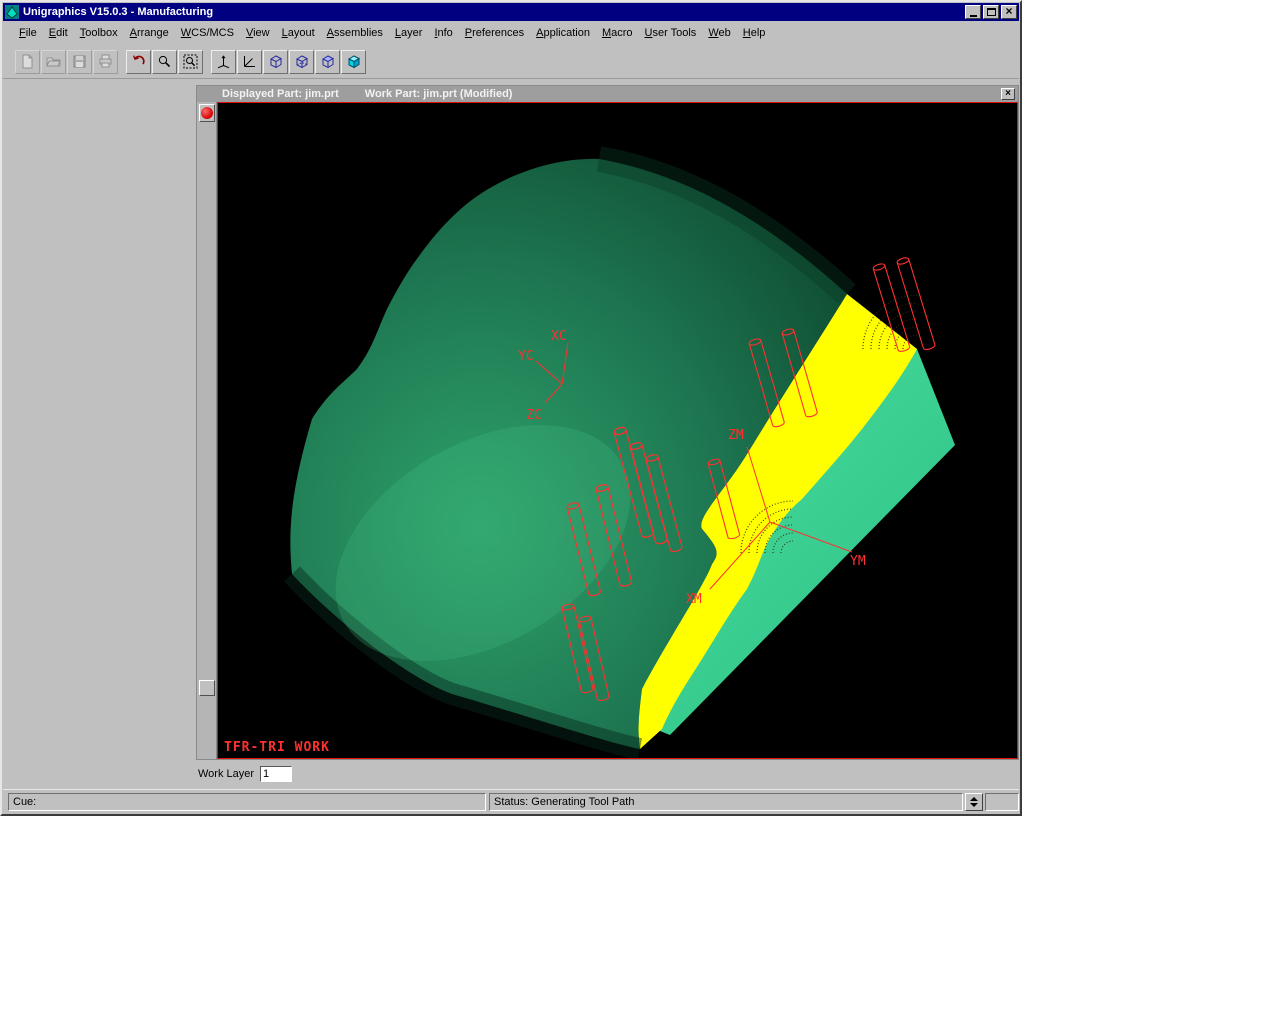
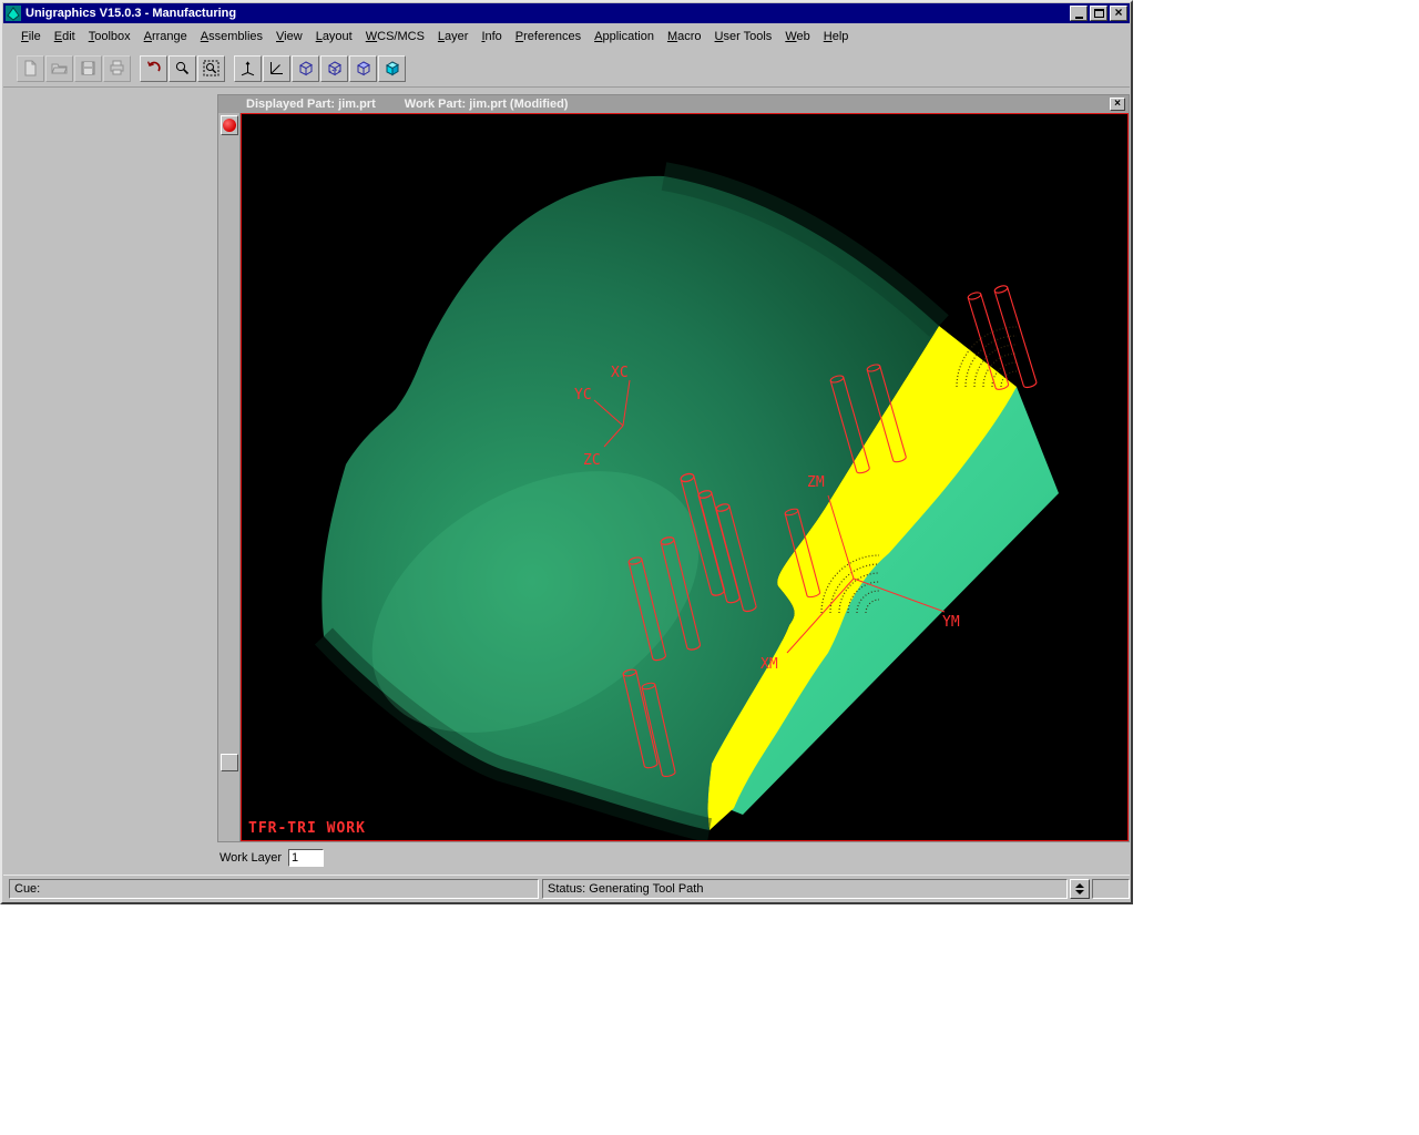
  Unigraphics V15.0.3 - Manufacturing
  ×
  File
  Edit
  Toolbox
  Arrange
- WCS/MCS
+ Assemblies
  View
  Layout
- Assemblies
+ WCS/MCS
  Layer
  Info
  Preferences
  Application
  Macro
  User Tools
  Web
  Help
  Displayed Part: jim.prt
  Work Part: jim.prt (Modified)
  ×
  XC
  YC
  ZC
  ZM
  YM
  XM
  TFR-TRI WORK
  Work Layer
  1
  Cue:
  Status: Generating Tool Path
